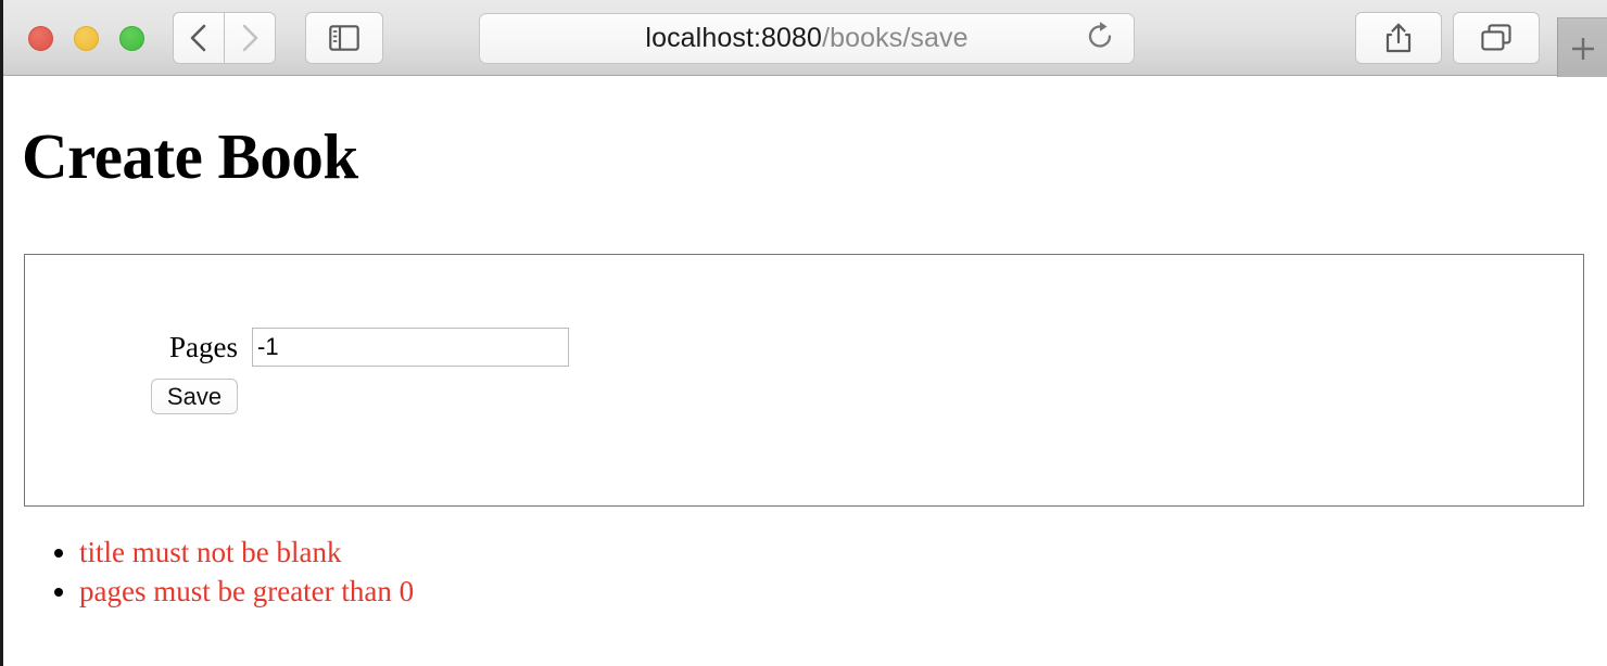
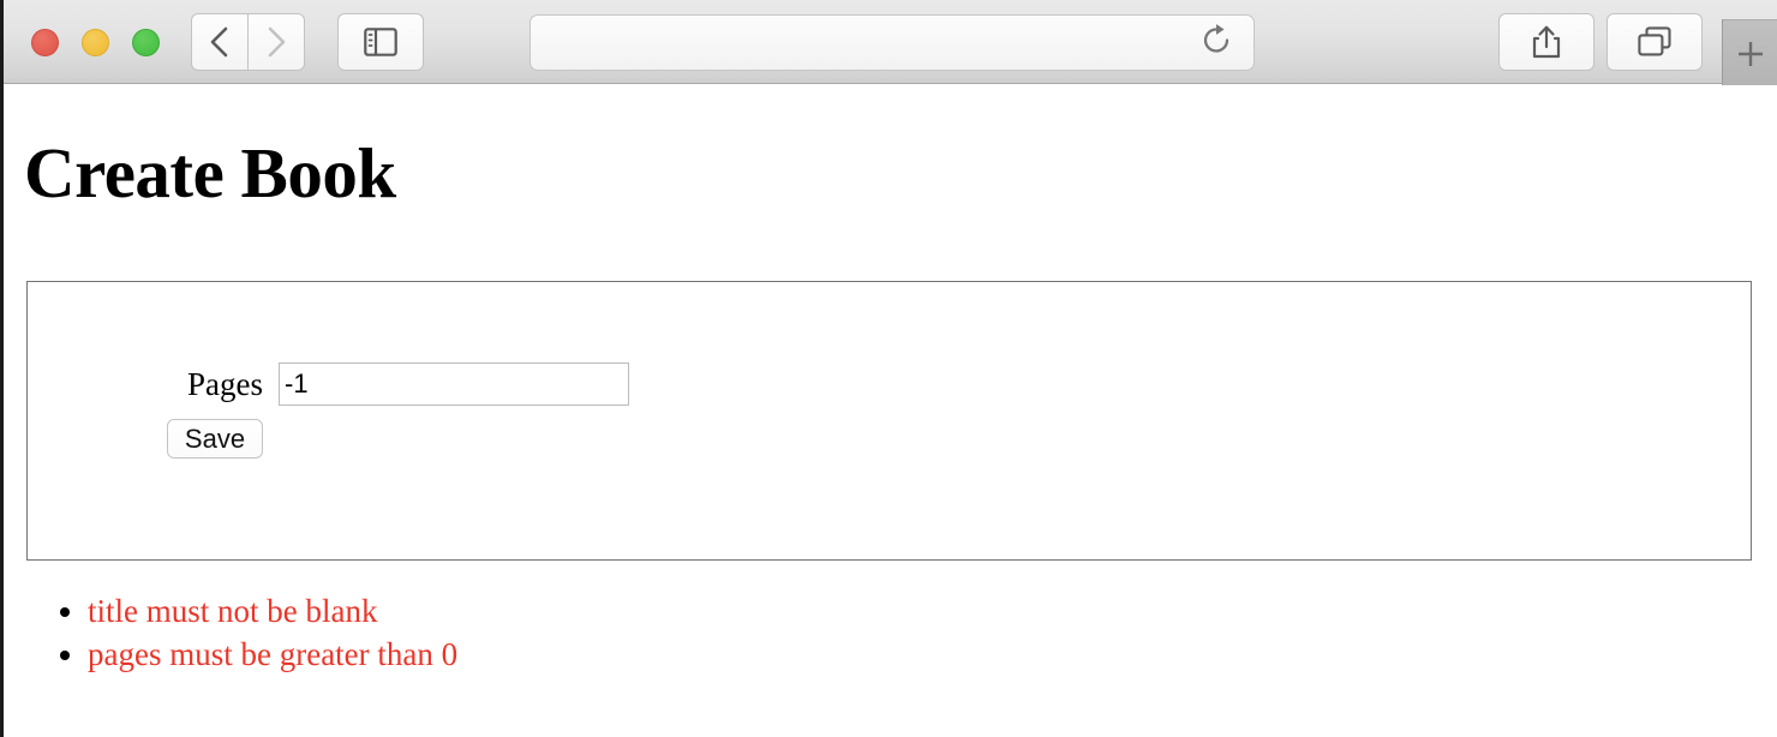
- localhost:8080/books/save
  Create Book
  Pages
  -1
  Save
  title must not be blank
  pages must be greater than 0
